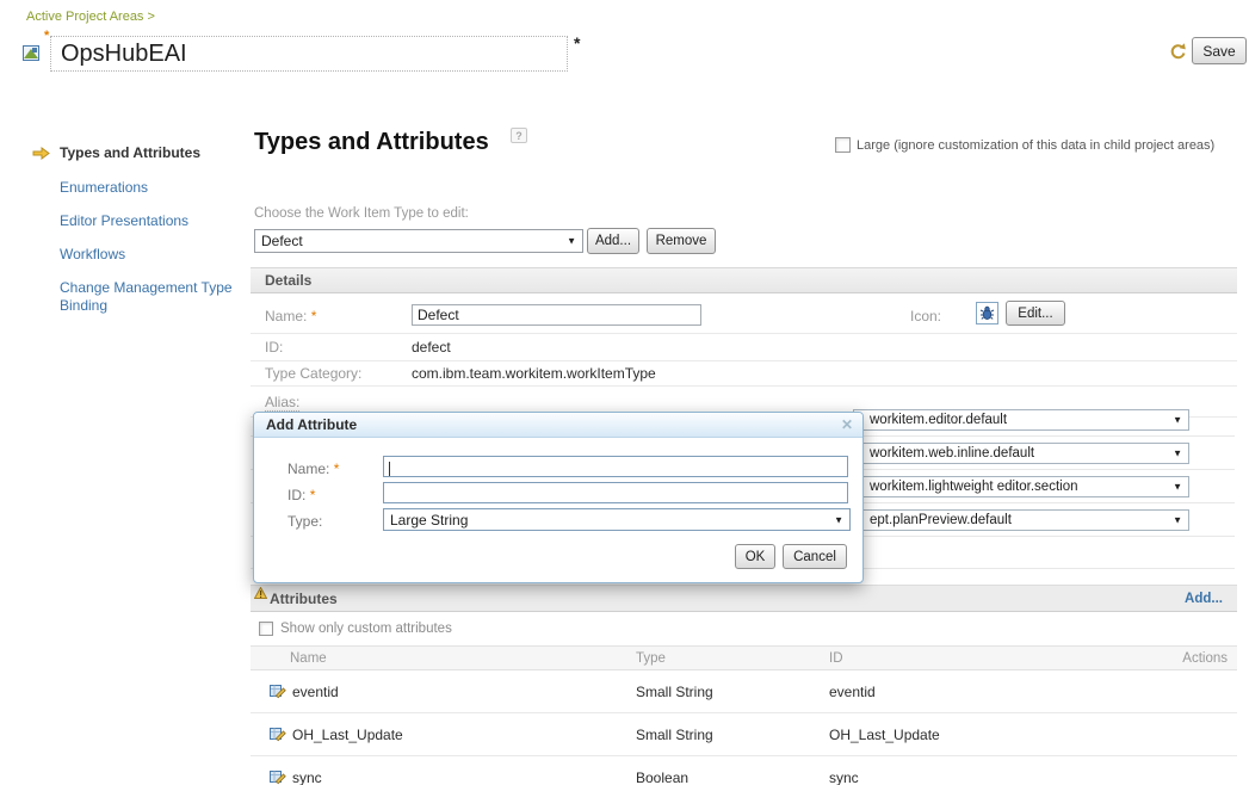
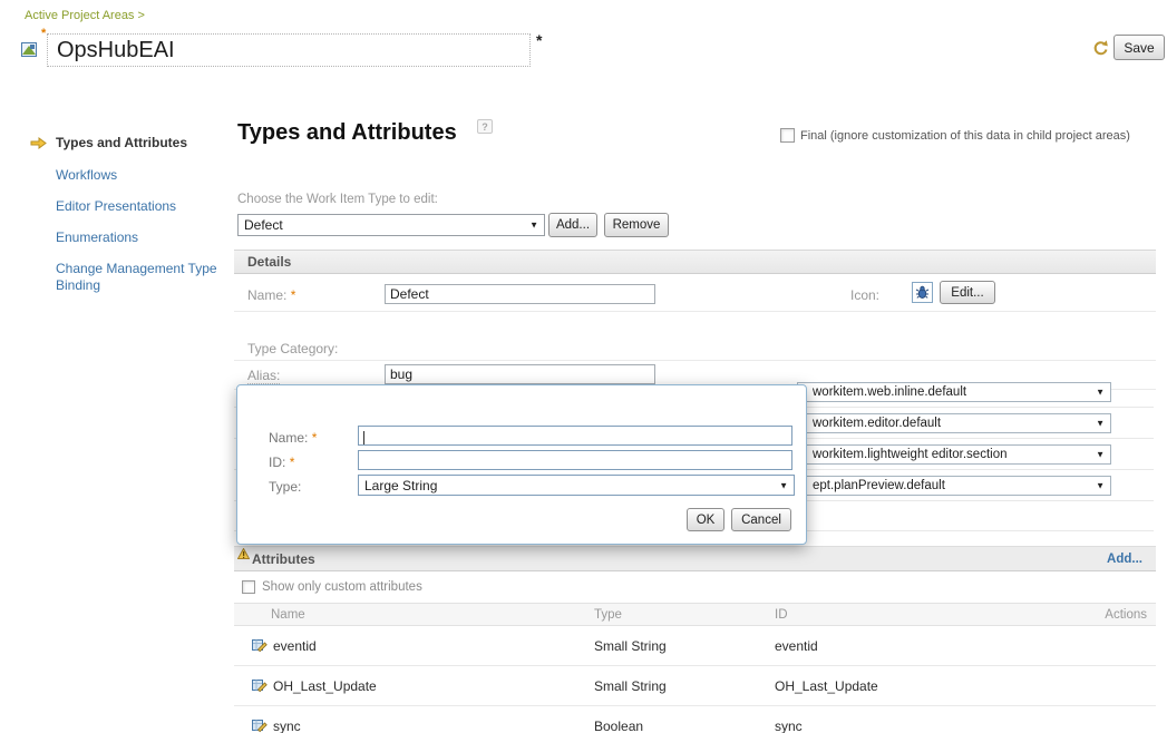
  Active Project Areas >
  *
  OpsHubEAI
  *
  Save
  Types and Attributes
- Enumerations
+ Workflows
  Editor Presentations
- Workflows
+ Enumerations
  Change Management Type Binding
  Types and Attributes
  ?
- Large (ignore customization of this data in child project areas)
+ Final (ignore customization of this data in child project areas)
  Choose the Work Item Type to edit:
  Defect
  ▼
  Add...
  Remove
  Details
  Name: *
  Defect
  Icon:
  Edit...
- ID:
- defect
  Type Category:
- com.ibm.team.workitem.workItemType
  Alias:
+ bug
- workitem.editor.default
+ workitem.web.inline.default
  ▼
- workitem.web.inline.default
+ workitem.editor.default
  ▼
  workitem.lightweight editor.section
  ▼
  ept.planPreview.default
  ▼
  Attributes
  Add...
  Show only custom attributes
  Name
  Type
  ID
  Actions
  eventid
  Small String
  eventid
  OH_Last_Update
  Small String
  OH_Last_Update
  sync
  Boolean
  sync
- Add Attribute
- ✕
  Name: *
  ID: *
  Type:
  Large String
  ▼
  OK
  Cancel
